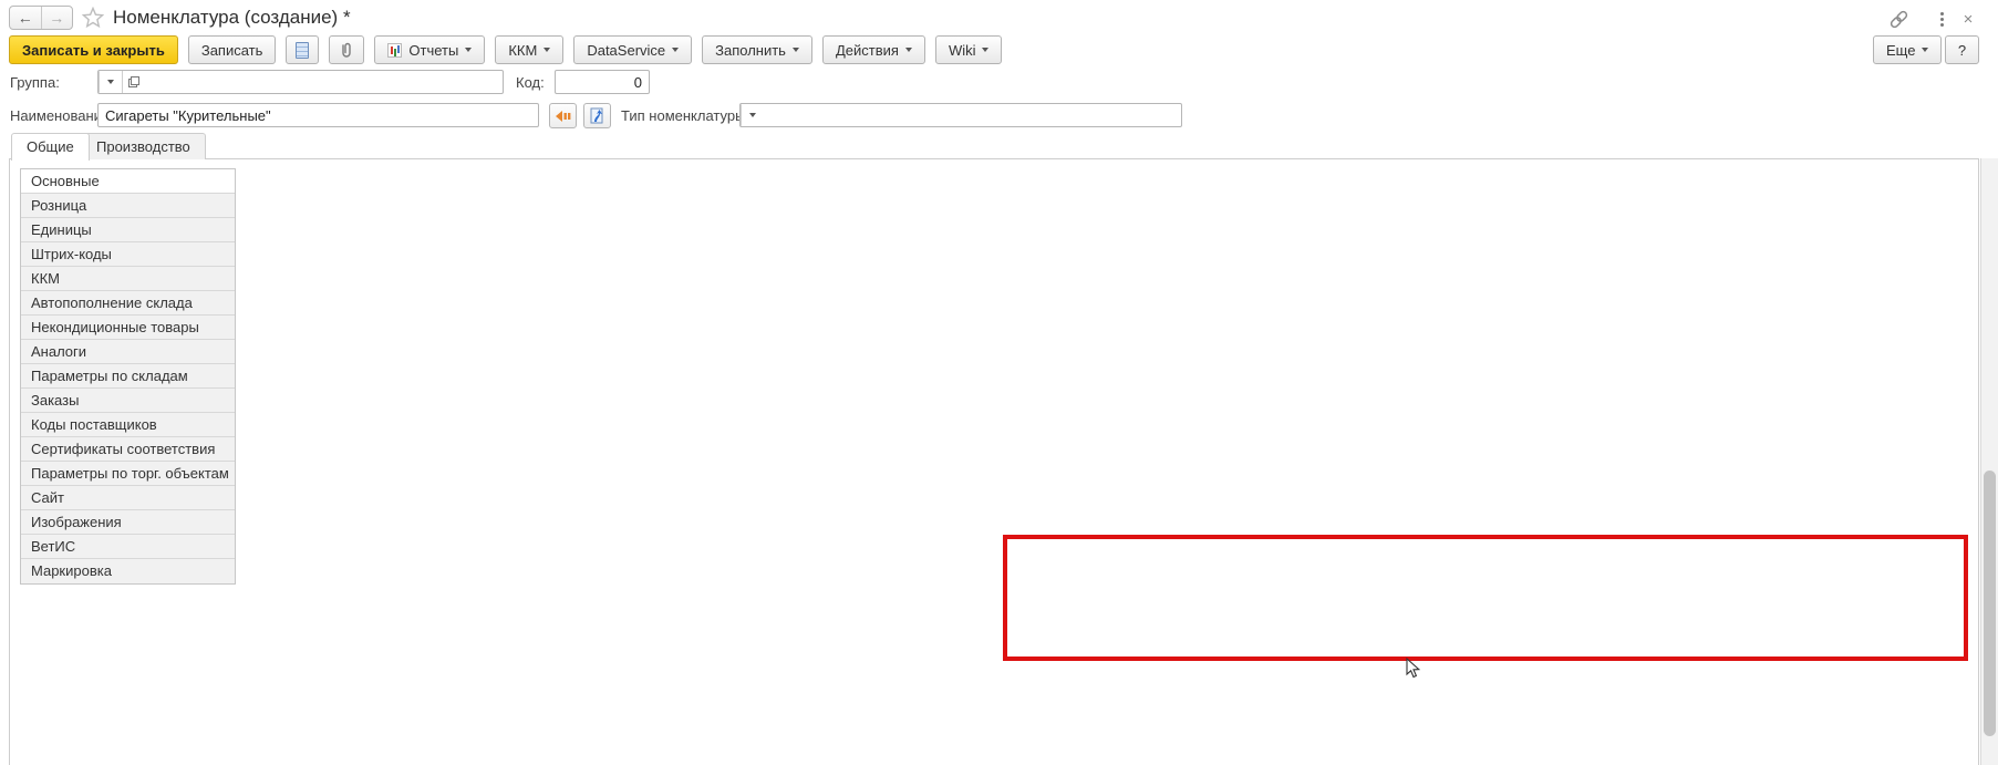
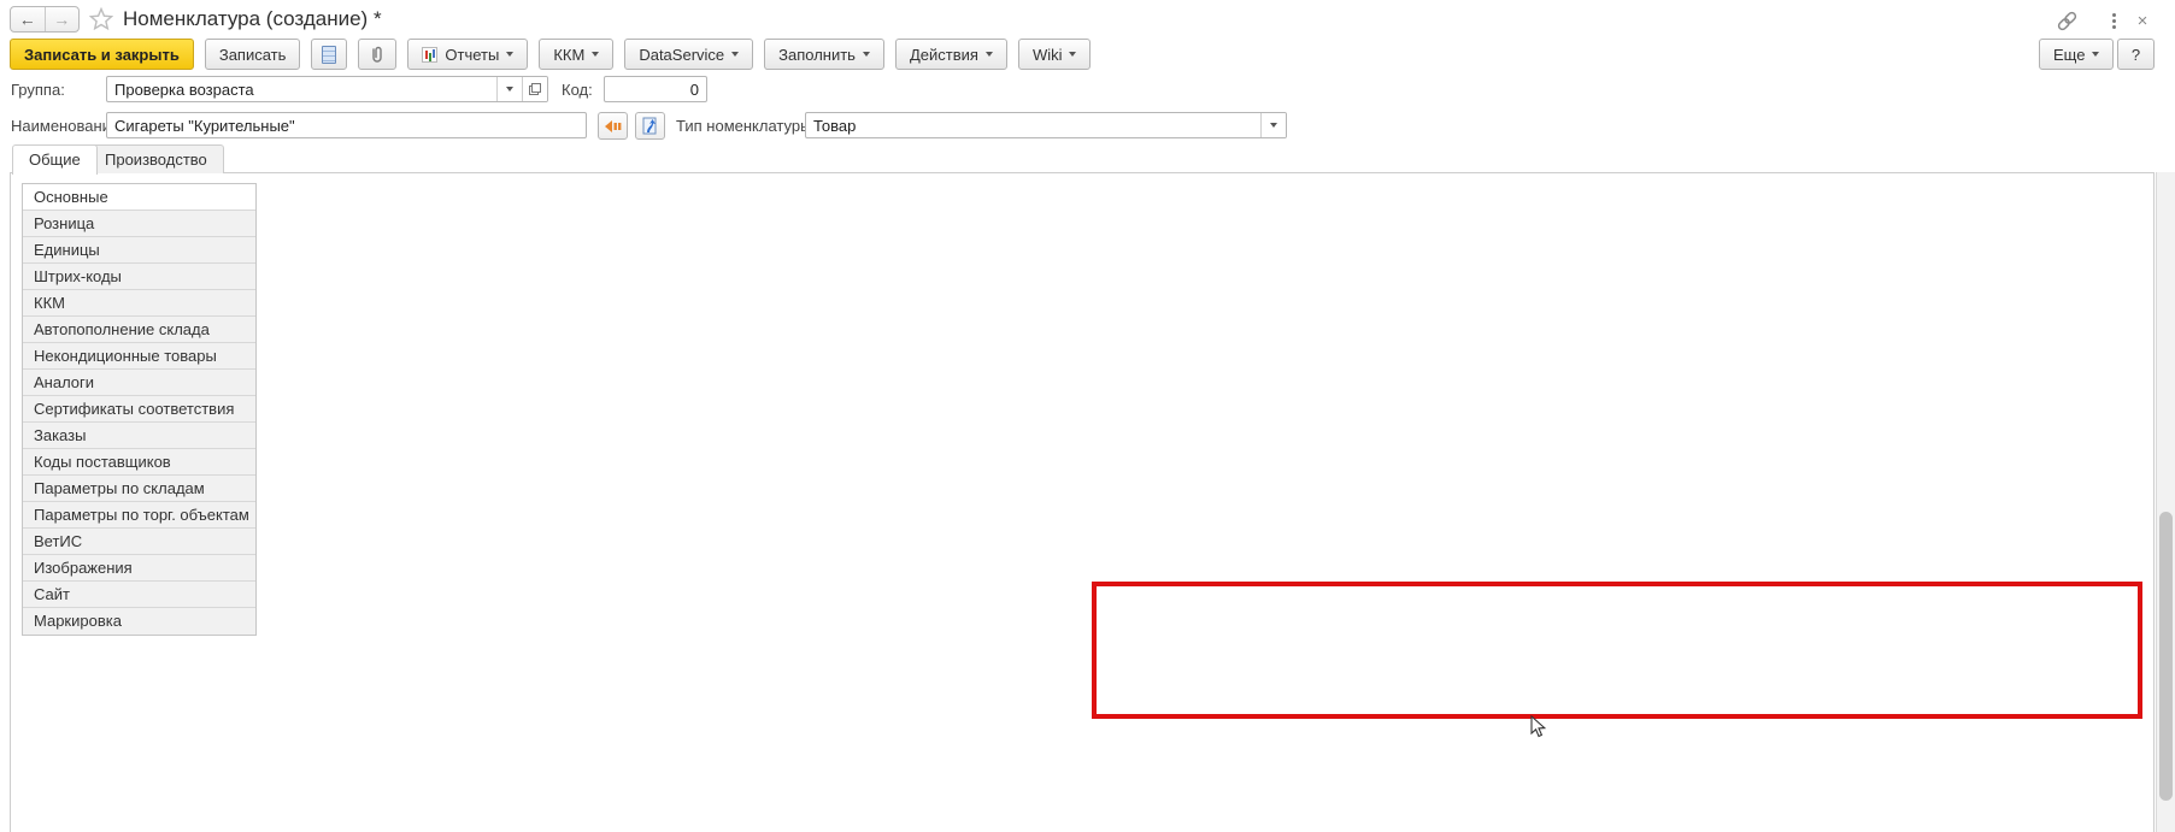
  ←
  →
  Номенклатура (создание) *
  ×
  Записать и закрыть
  Записать
  Отчеты
  ККМ
  DataService
  Заполнить
  Действия
  Wiki
  Еще
  ?
  Группа:
+ Проверка возраста
  Код:
  0
  Наименован
  Сигареты "Курительные"
  Тип номенклатур
+ Товар
  Общие
  Производство
  Основные
  Розница
  Единицы
  Штрих-коды
  ККМ
  Автопополнение склада
  Некондиционные товары
  Аналоги
- Параметры по складам
+ Сертификаты соответствия
  Заказы
  Коды поставщиков
- Сертификаты соответствия
+ Параметры по складам
  Параметры по торг. объектам
- Сайт
+ ВетИС
  Изображения
- ВетИС
+ Сайт
  Маркировка
